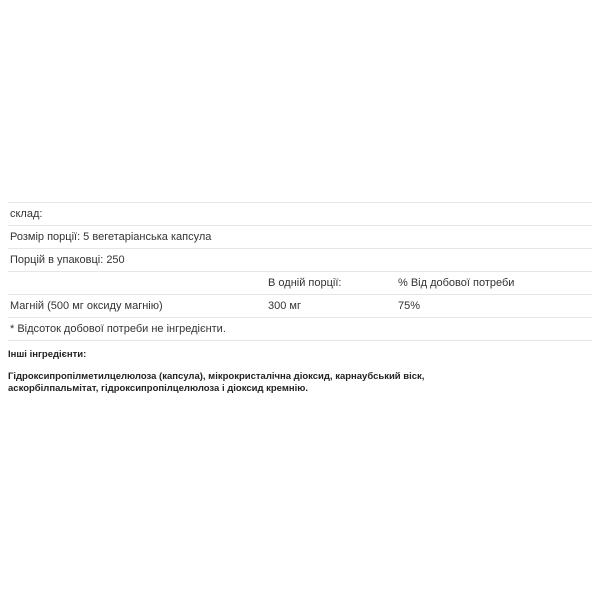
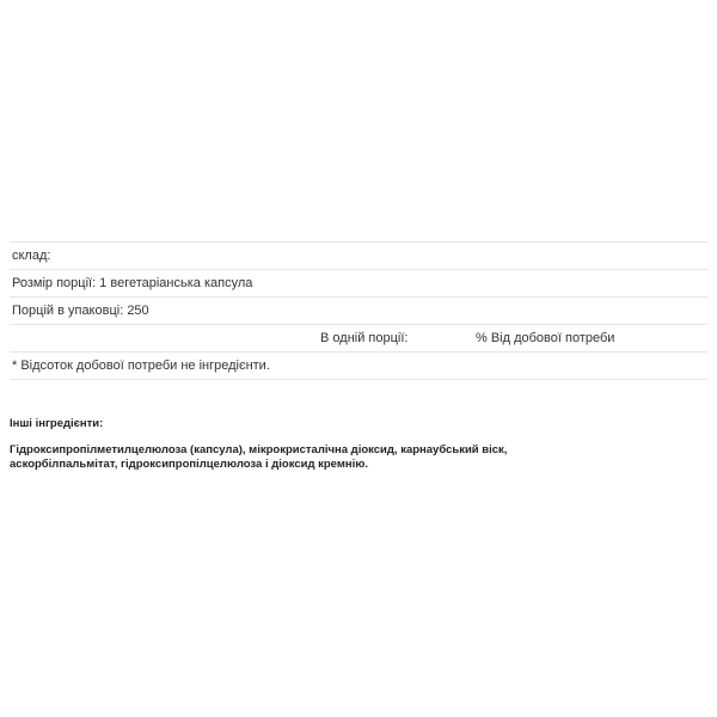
  склад:
- Розмір порції: 5 вегетаріанська капсула
+ Розмір порції: 1 вегетаріанська капсула
  Порцій в упаковці: 250
  	В одній порції:	% Від добової потреби
- Магній (500 мг оксиду магнію)	300 мг	75%
  * Відсоток добової потреби не інгредієнти.
  Інші інгредієнти:
  Гідроксипропілметилцелюлоза (капсула), мікрокристалічна діоксид, карнаубський віск, аскорбілпальмітат, гідроксипропілцелюлоза і діоксид кремнію.
